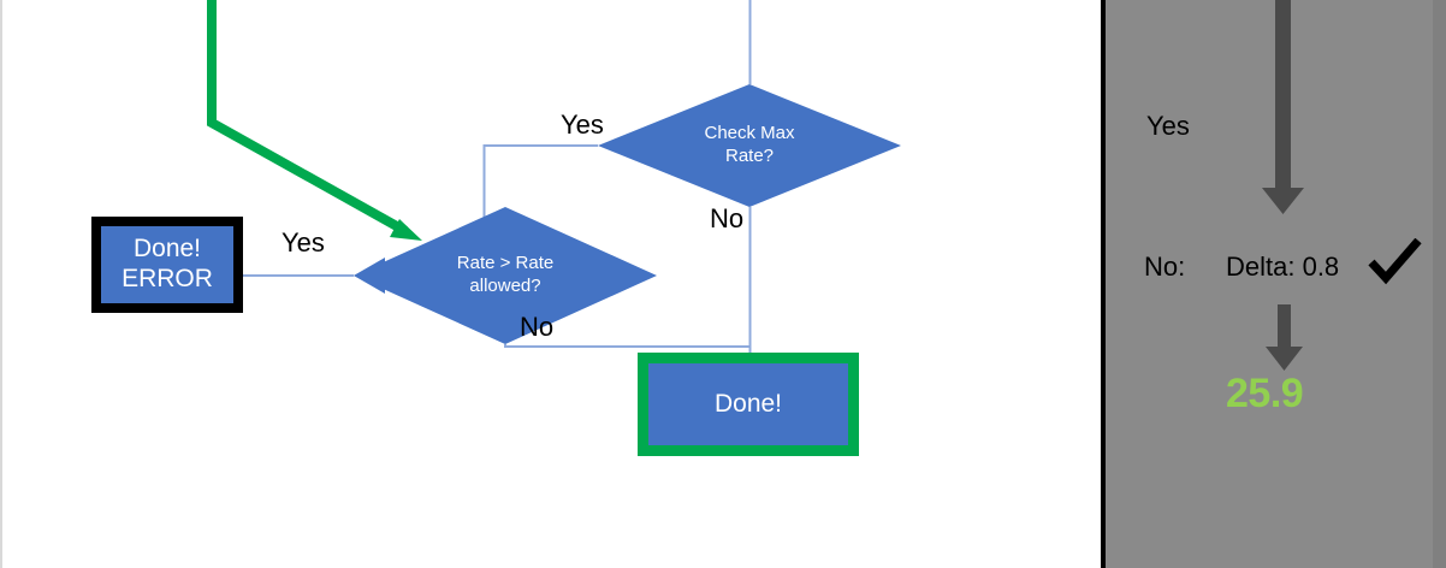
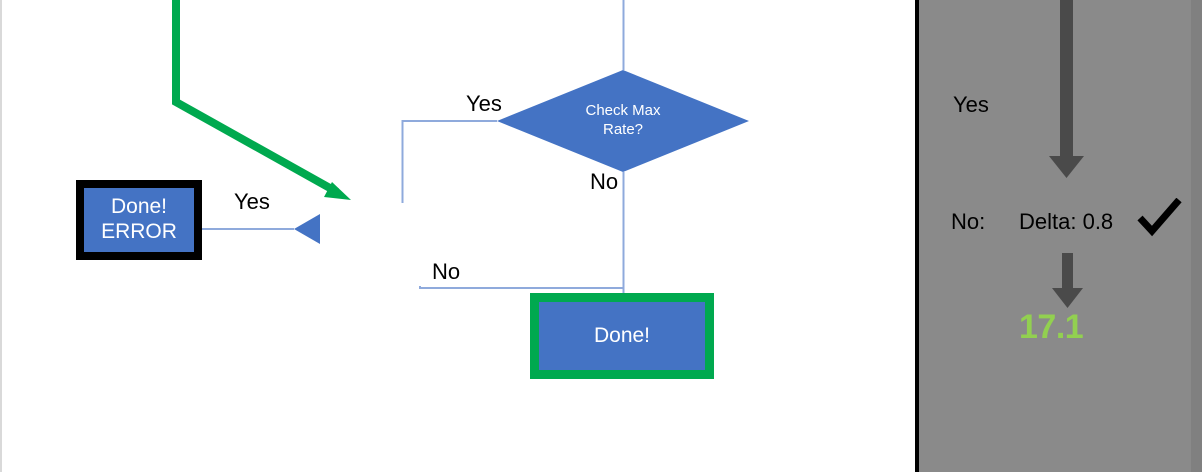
  Check Max
  Rate?
- Rate > Rate
- allowed?
  Done!
  ERROR
  Done!
  Yes
  No
  Yes
  No
  Yes
  No:
  Delta: 0.8
- 25.9
+ 17.1
